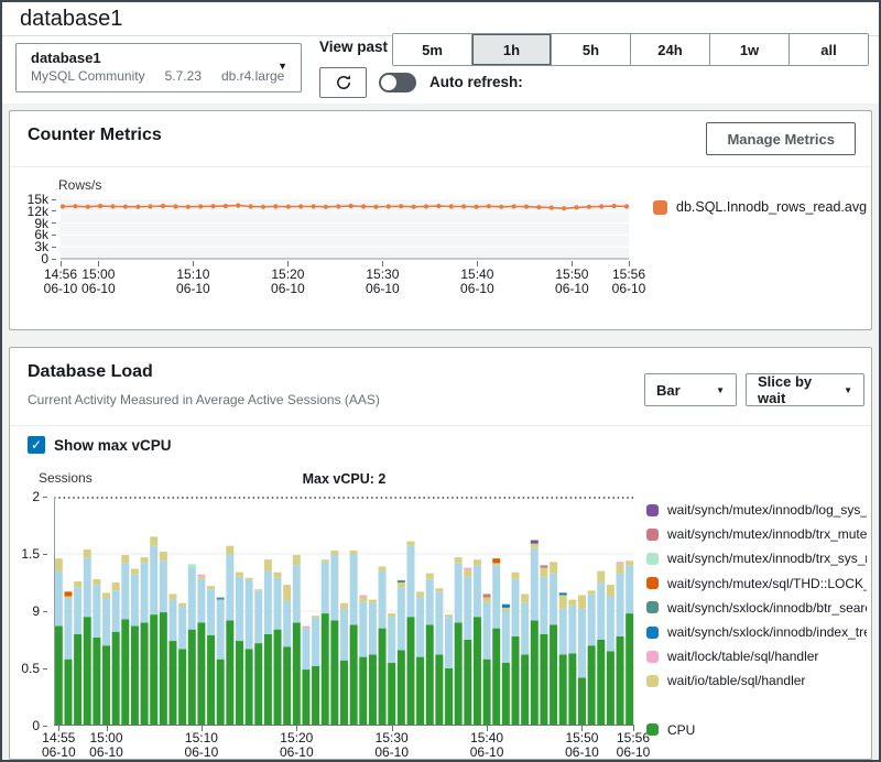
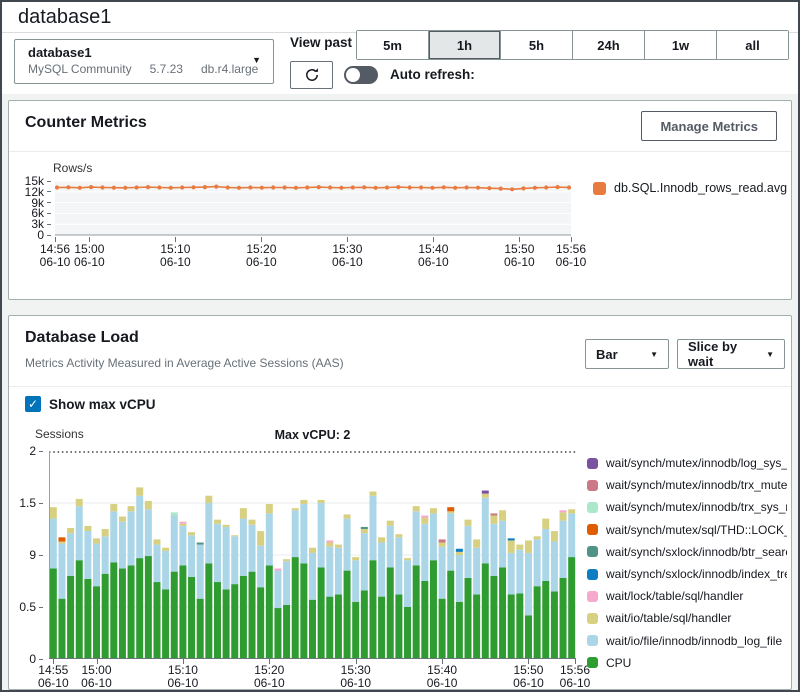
  database1
  database1
  MySQL Community
  5.7.23
  db.r4.large
  ▼
  View past
  5m
  1h
  5h
  24h
  1w
  all
  Auto refresh:
  Counter Metrics
  Manage Metrics
  Rows/s
  db.SQL.Innodb_rows_read.avg
  0
  3k
  6k
  9k
  12k
  15k
  14:56
  06-10
  15:00
  06-10
  15:10
  06-10
  15:20
  06-10
  15:30
  06-10
  15:40
  06-10
  15:50
  06-10
  15:56
  06-10
  Database Load
- Current Activity Measured in Average Active Sessions (AAS)
+ Metrics Activity Measured in Average Active Sessions (AAS)
  Bar
  ▼
  Slice by wait
  ▼
  ✓
  Show max vCPU
  Sessions
  Max vCPU: 2
  2
  1.5
  9
  0.5
  0
  14:55
  06-10
  15:00
  06-10
  15:10
  06-10
  15:20
  06-10
  15:30
  06-10
  15:40
  06-10
  15:50
  06-10
  15:56
  06-10
  wait/synch/mutex/innodb/log_sys_
  wait/synch/mutex/innodb/trx_mute
  wait/synch/mutex/innodb/trx_sys_
  wait/synch/mutex/sql/THD::LOCK
  wait/synch/sxlock/innodb/btr_sear
  wait/synch/sxlock/innodb/index_tr
  wait/lock/table/sql/handler
  wait/io/table/sql/handler
+ wait/io/file/innodb/innodb_log_file
  CPU
